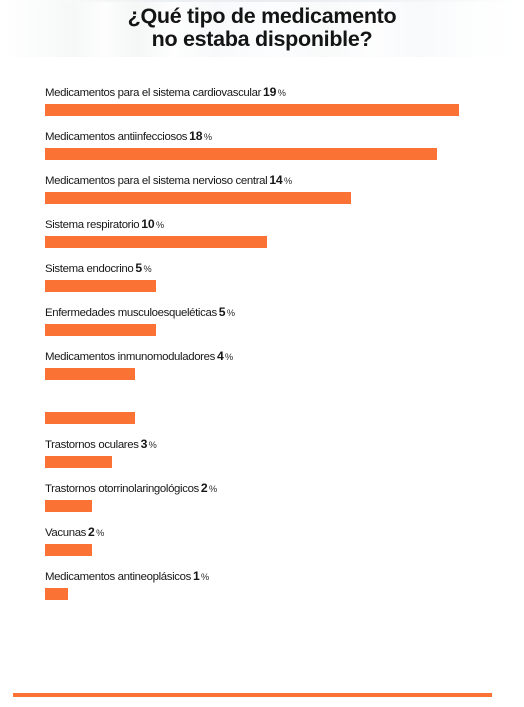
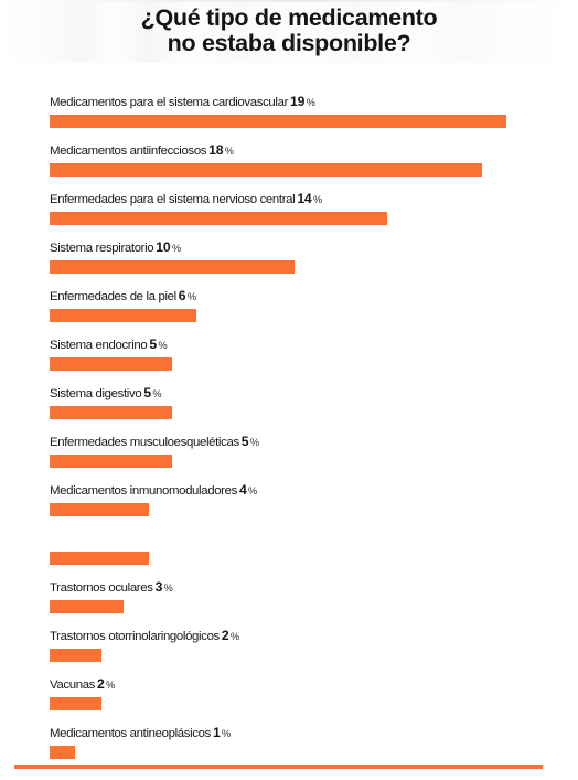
  ¿Qué tipo de medicamento
  no estaba disponible?
  Medicamentos para el sistema cardiovascular 19 %
  Medicamentos antiinfecciosos 18 %
- Medicamentos para el sistema nervioso central 14 %
+ Enfermedades para el sistema nervioso central 14 %
  Sistema respiratorio 10 %
+ Enfermedades de la piel 6 %
  Sistema endocrino 5 %
+ Sistema digestivo 5 %
  Enfermedades musculoesqueléticas 5 %
  Medicamentos inmunomoduladores 4 %
  Trastornos oculares 3 %
  Trastornos otorrinolaringológicos 2 %
  Vacunas 2 %
  Medicamentos antineoplásicos 1 %
